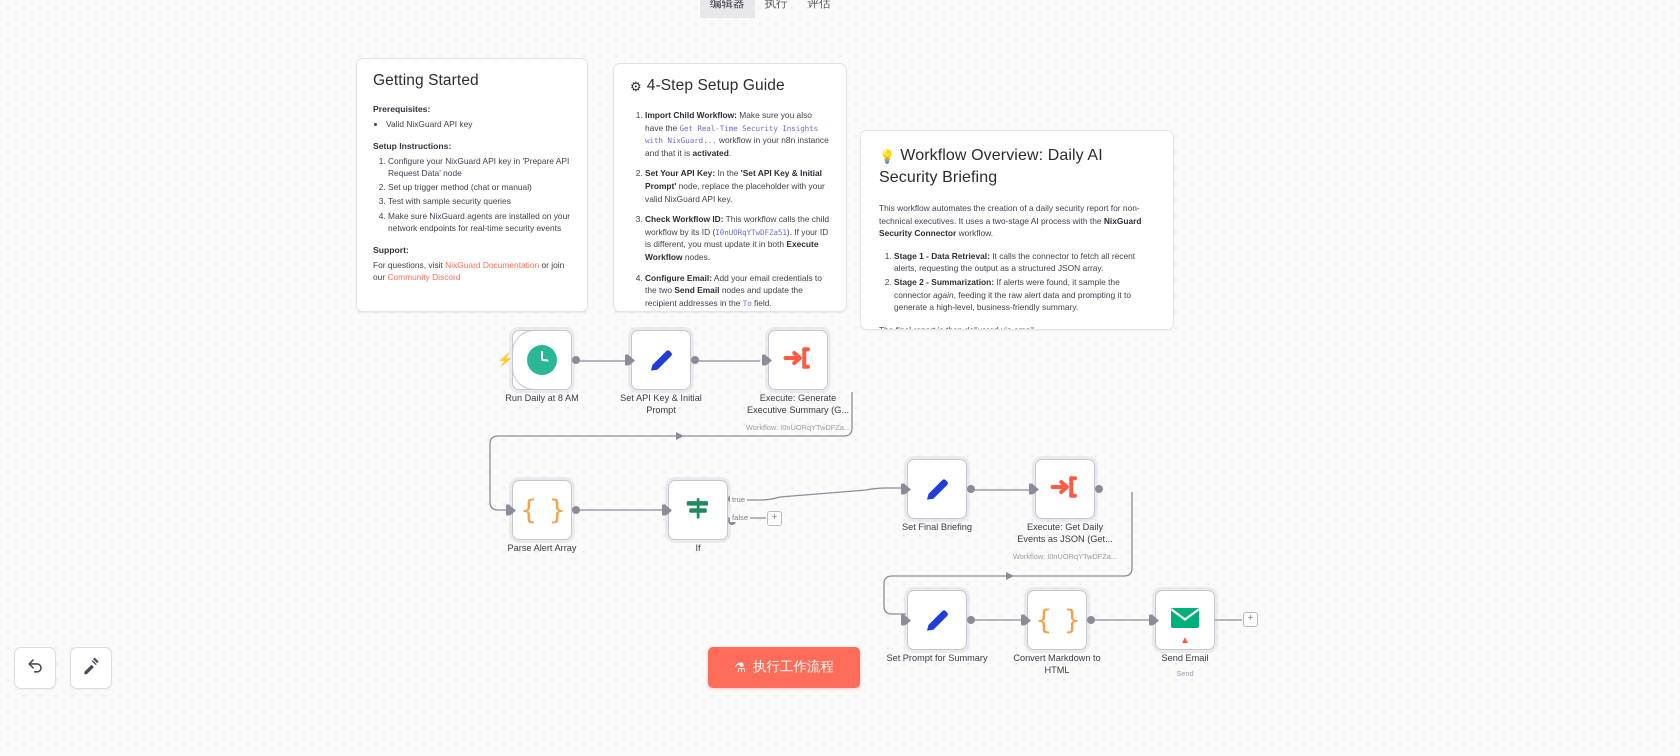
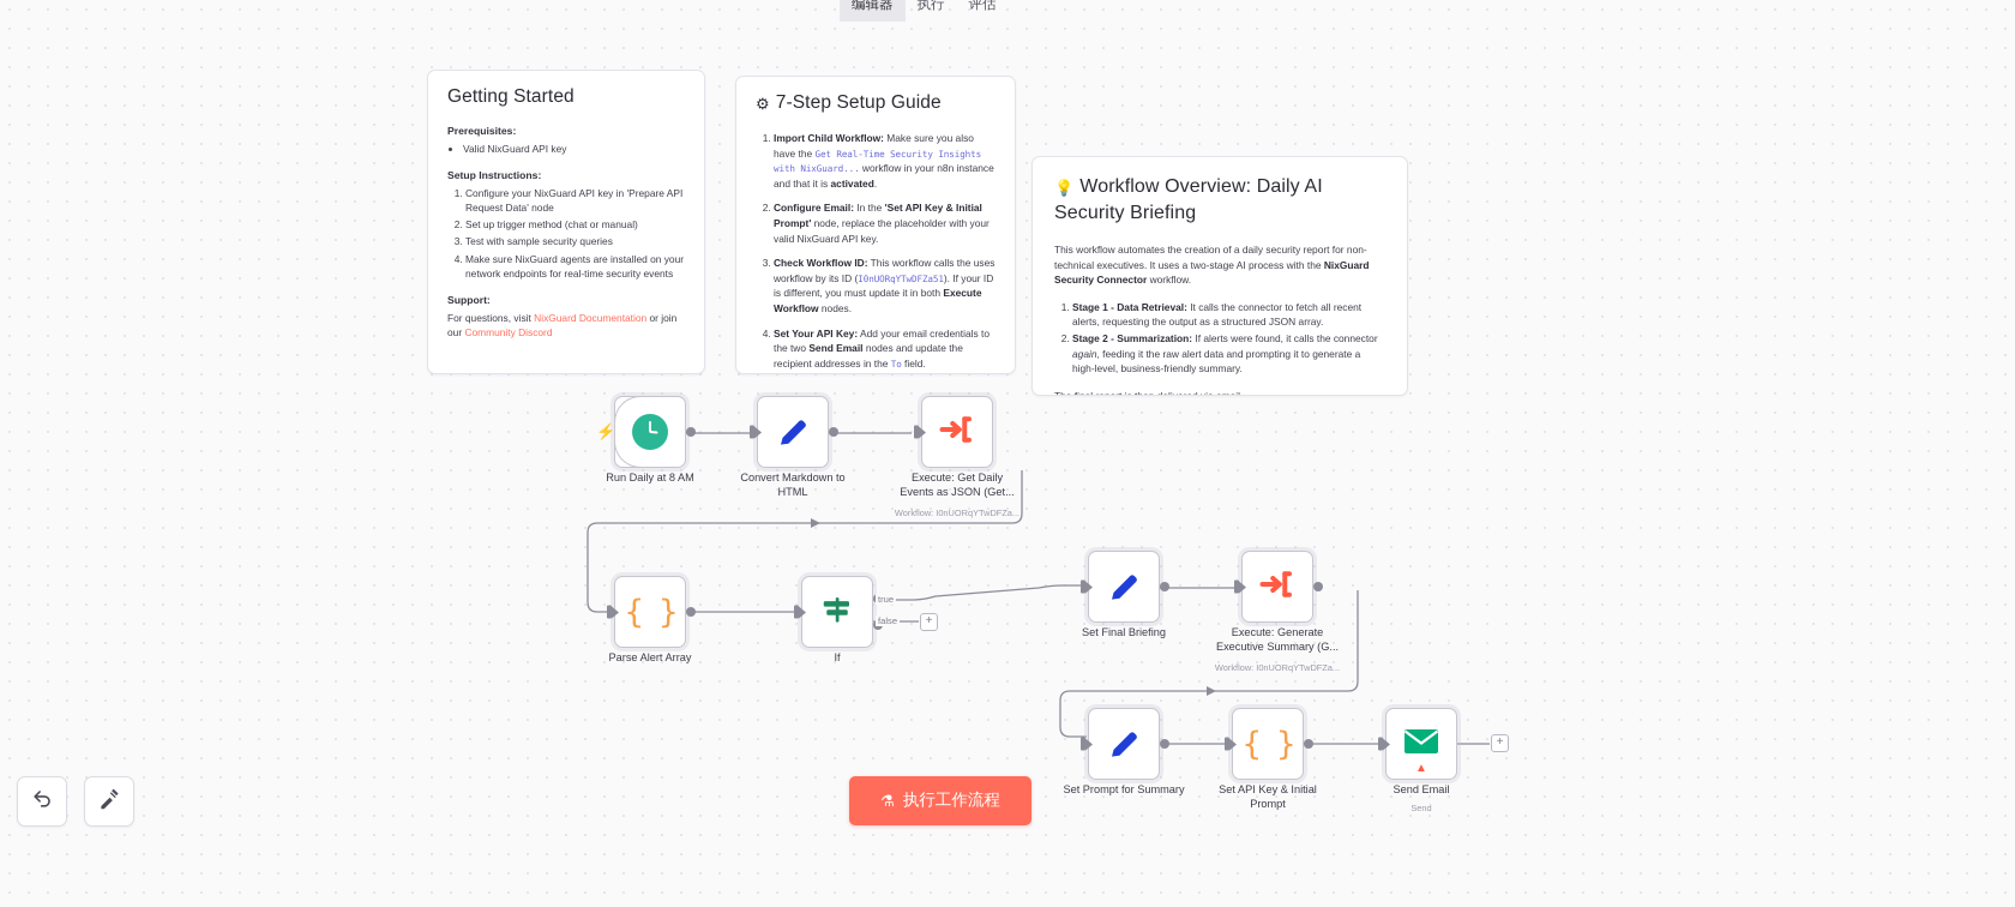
  编辑器
  执行
  评估
  Getting Started
  Prerequisites:
  Valid NixGuard API key
  Setup Instructions:
  Configure your NixGuard API key in 'Prepare API Request Data' node
  Set up trigger method (chat or manual)
  Test with sample security queries
  Make sure NixGuard agents are installed on your network endpoints for real-time security events
  Support:
  For questions, visit NixGuard Documentation or join our Community Discord
- ⚙ 4-Step Setup Guide
+ ⚙ 7-Step Setup Guide
  Import Child Workflow: Make sure you also have the Get Real-Time Security Insights with NixGuard... workflow in your n8n instance and that it is activated.
- Set Your API Key: In the 'Set API Key & Initial Prompt' node, replace the placeholder with your valid NixGuard API key.
+ Configure Email: In the 'Set API Key & Initial Prompt' node, replace the placeholder with your valid NixGuard API key.
- Check Workflow ID: This workflow calls the child workflow by its ID (I0nUORqYTwDFZa51). If your ID is different, you must update it in both Execute Workflow nodes.
+ Check Workflow ID: This workflow calls the uses workflow by its ID (I0nUORqYTwDFZa51). If your ID is different, you must update it in both Execute Workflow nodes.
- Configure Email: Add your email credentials to the two Send Email nodes and update the recipient addresses in the To field.
+ Set Your API Key: Add your email credentials to the two Send Email nodes and update the recipient addresses in the To field.
  💡 Workflow Overview: Daily AI Security Briefing
  This workflow automates the creation of a daily security report for non-technical executives. It uses a two-stage AI process with the NixGuard Security Connector workflow.
  Stage 1 - Data Retrieval: It calls the connector to fetch all recent alerts, requesting the output as a structured JSON array.
- Stage 2 - Summarization: If alerts were found, it sample the connector again, feeding it the raw alert data and prompting it to generate a high-level, business-friendly summary.
+ Stage 2 - Summarization: If alerts were found, it calls the connector again, feeding it the raw alert data and prompting it to generate a high-level, business-friendly summary.
  ⚡
  Run Daily at 8 AM
- Set API Key & Initial Prompt
+ Convert Markdown to HTML
- Execute: Generate Executive Summary (G...
+ Execute: Get Daily Events as JSON (Get...
  Workflow: I0nUORqYTwDFZa...
  { }
  Parse Alert Array
  If
  true
  false
  +
  Set Final Briefing
- Execute: Get Daily Events as JSON (Get...
+ Execute: Generate Executive Summary (G...
  Workflow: I0nUORqYTwDFZa...
  Set Prompt for Summary
  { }
- Convert Markdown to HTML
+ Set API Key & Initial Prompt
  ▲
  Send Email
  Send
  +
  ⚗
  执行工作流程
